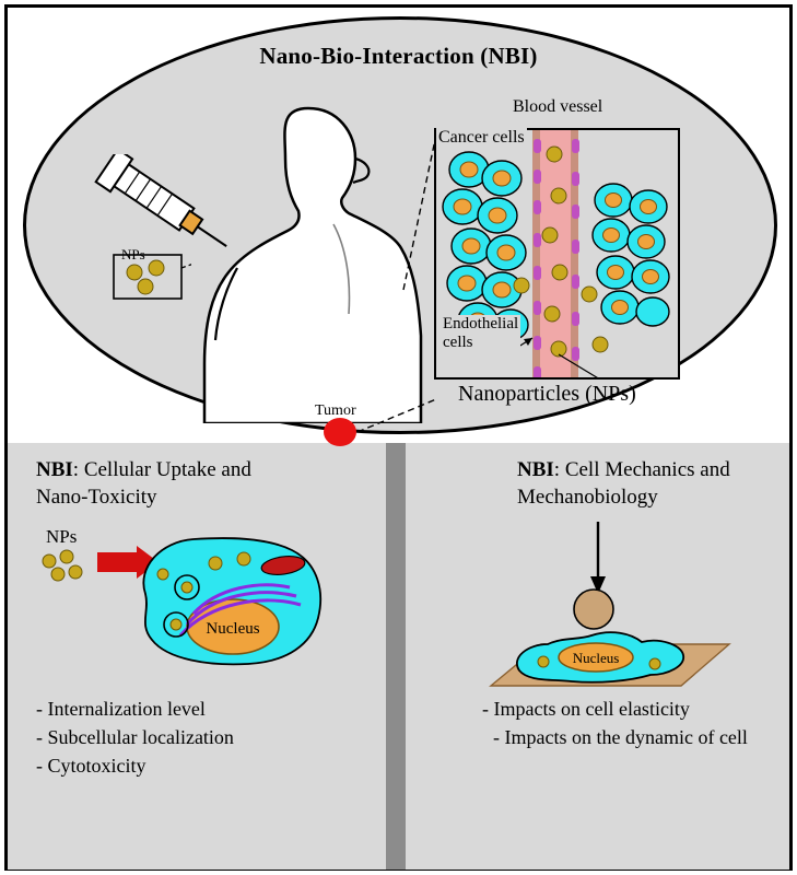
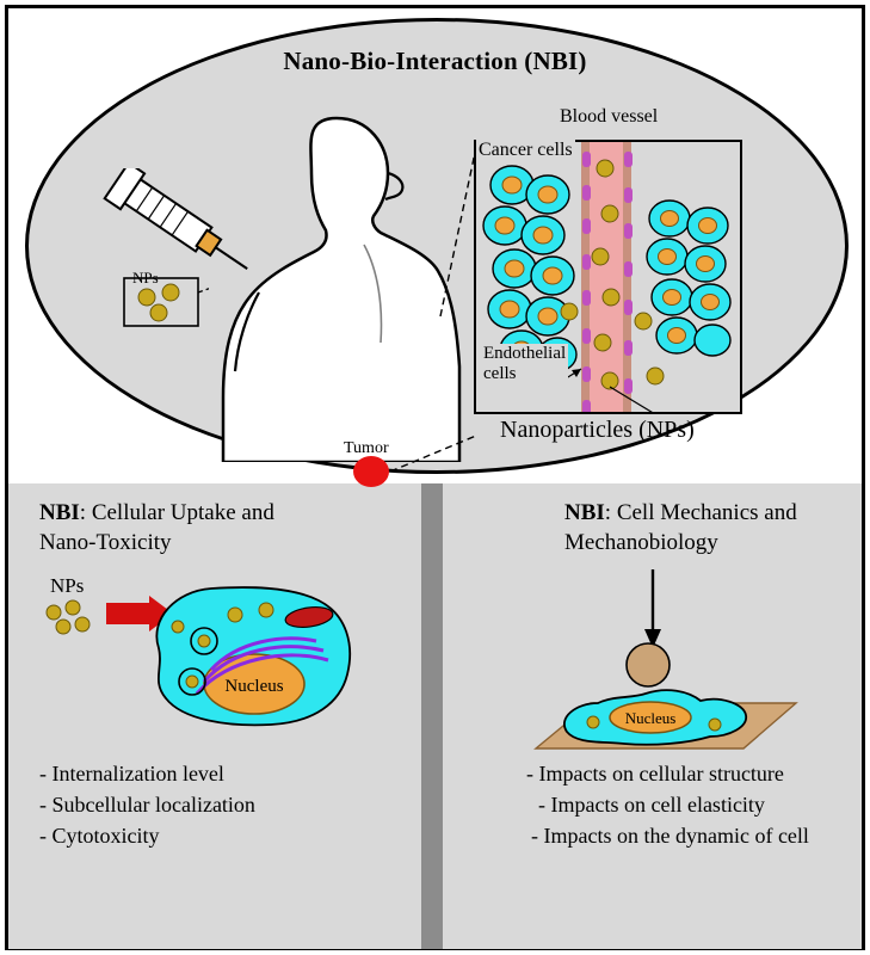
  Nano-Bio-Interaction (NBI)
  NPs
  Tumor
  Blood vessel
  Cancer cells
  Endothelial
  cells
  Nanoparticles (NPs)
  NBI: Cellular Uptake and
  Nano-Toxicity
  NPs
  Nucleus
  - Internalization level
  - Subcellular localization
  - Cytotoxicity
  NBI: Cell Mechanics and
  Mechanobiology
  Nucleus
+ - Impacts on cellular structure
  - Impacts on cell elasticity
  - Impacts on the dynamic of cell
